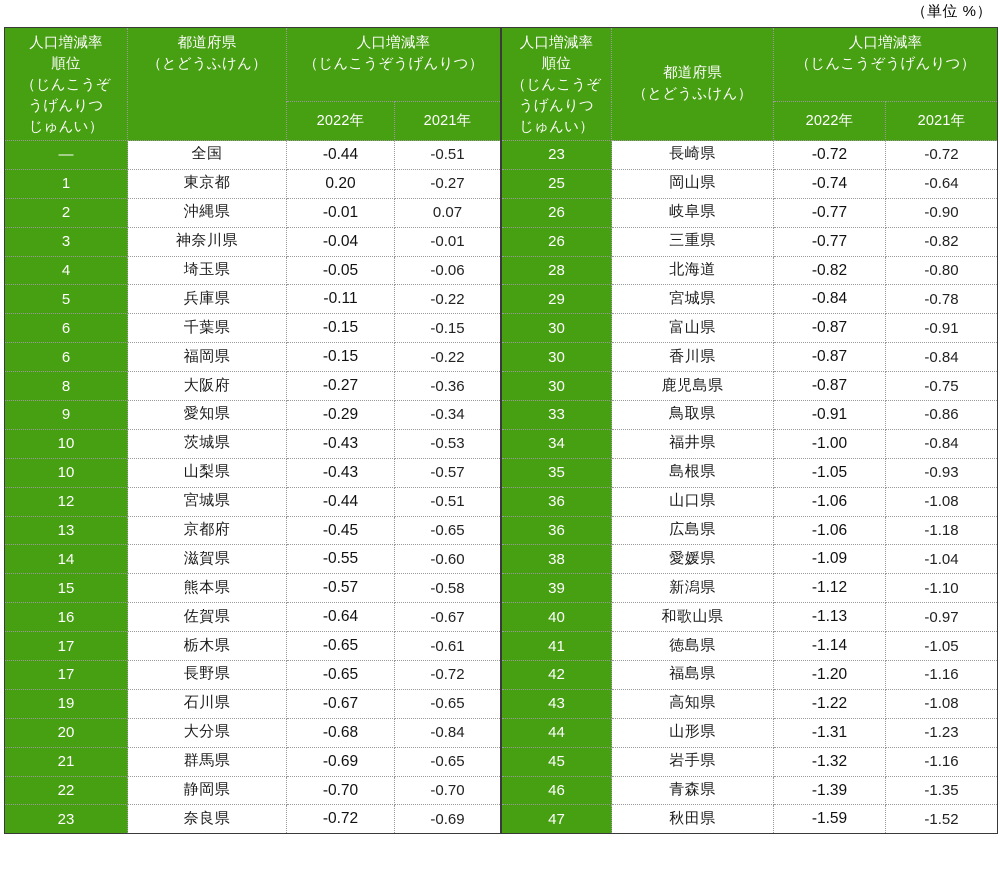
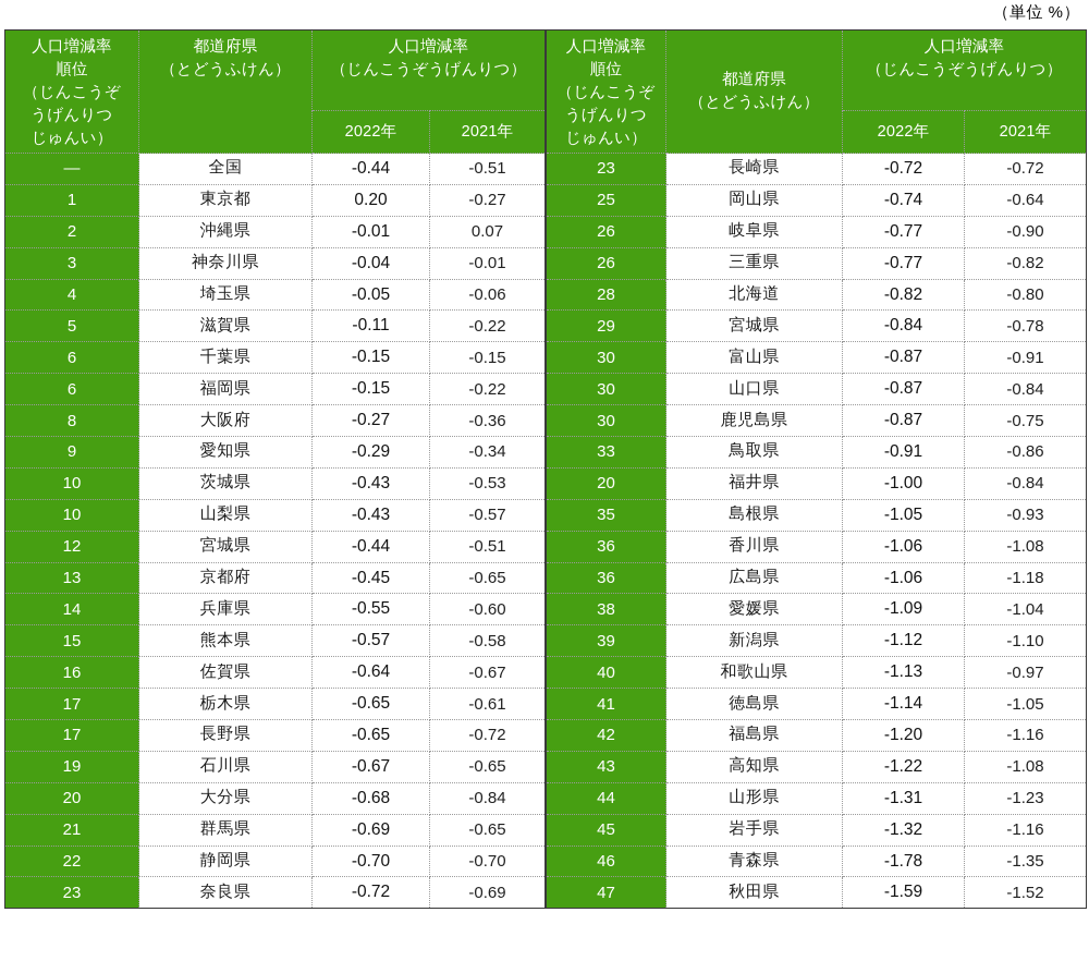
  （単位 %）
  人口増減率 順位 （じんこうぞ うげんりつ じゅんい）	都道府県 （とどうふけん）	人口増減率 （じんこうぞうげんりつ）
  2022年	2021年
  —	全国	-0.44	-0.51
  1	東京都	0.20	-0.27
  2	沖縄県	-0.01	0.07
  3	神奈川県	-0.04	-0.01
  4	埼玉県	-0.05	-0.06
- 5	兵庫県	-0.11	-0.22
+ 5	滋賀県	-0.11	-0.22
  6	千葉県	-0.15	-0.15
  6	福岡県	-0.15	-0.22
  8	大阪府	-0.27	-0.36
  9	愛知県	-0.29	-0.34
  10	茨城県	-0.43	-0.53
  10	山梨県	-0.43	-0.57
  12	宮城県	-0.44	-0.51
  13	京都府	-0.45	-0.65
- 14	滋賀県	-0.55	-0.60
+ 14	兵庫県	-0.55	-0.60
  15	熊本県	-0.57	-0.58
  16	佐賀県	-0.64	-0.67
  17	栃木県	-0.65	-0.61
  17	長野県	-0.65	-0.72
  19	石川県	-0.67	-0.65
  20	大分県	-0.68	-0.84
  21	群馬県	-0.69	-0.65
  22	静岡県	-0.70	-0.70
  23	奈良県	-0.72	-0.69
  人口増減率 順位 （じんこうぞ うげんりつ じゅんい）	都道府県 （とどうふけん）	人口増減率 （じんこうぞうげんりつ）
  2022年	2021年
  23	長崎県	-0.72	-0.72
  25	岡山県	-0.74	-0.64
  26	岐阜県	-0.77	-0.90
  26	三重県	-0.77	-0.82
  28	北海道	-0.82	-0.80
  29	宮城県	-0.84	-0.78
  30	富山県	-0.87	-0.91
- 30	香川県	-0.87	-0.84
+ 30	山口県	-0.87	-0.84
  30	鹿児島県	-0.87	-0.75
  33	鳥取県	-0.91	-0.86
- 34	福井県	-1.00	-0.84
+ 20	福井県	-1.00	-0.84
  35	島根県	-1.05	-0.93
- 36	山口県	-1.06	-1.08
+ 36	香川県	-1.06	-1.08
  36	広島県	-1.06	-1.18
  38	愛媛県	-1.09	-1.04
  39	新潟県	-1.12	-1.10
  40	和歌山県	-1.13	-0.97
  41	徳島県	-1.14	-1.05
  42	福島県	-1.20	-1.16
  43	高知県	-1.22	-1.08
  44	山形県	-1.31	-1.23
  45	岩手県	-1.32	-1.16
- 46	青森県	-1.39	-1.35
+ 46	青森県	-1.78	-1.35
  47	秋田県	-1.59	-1.52
